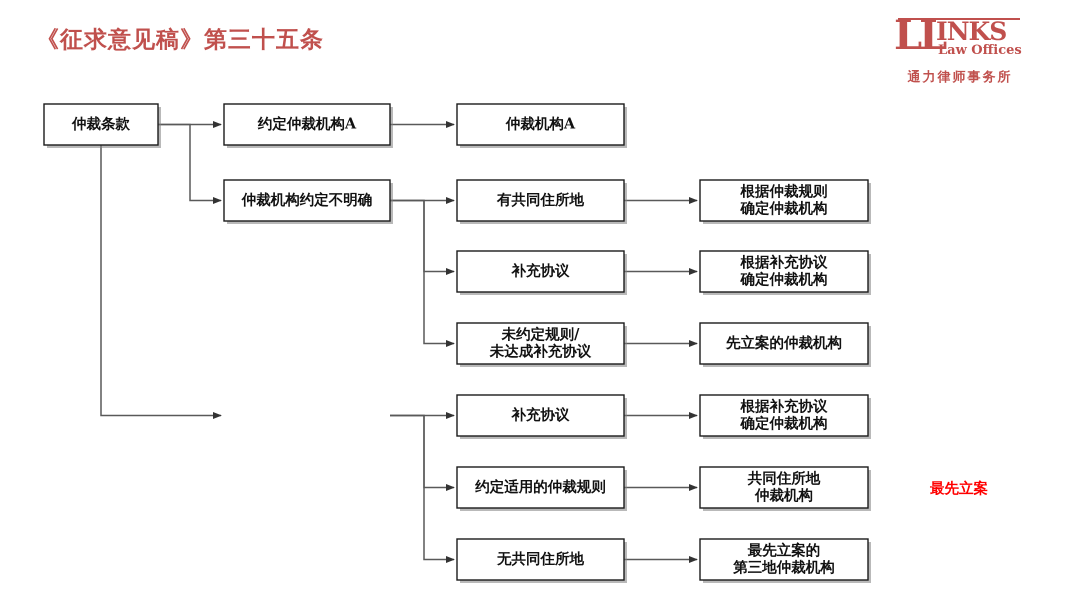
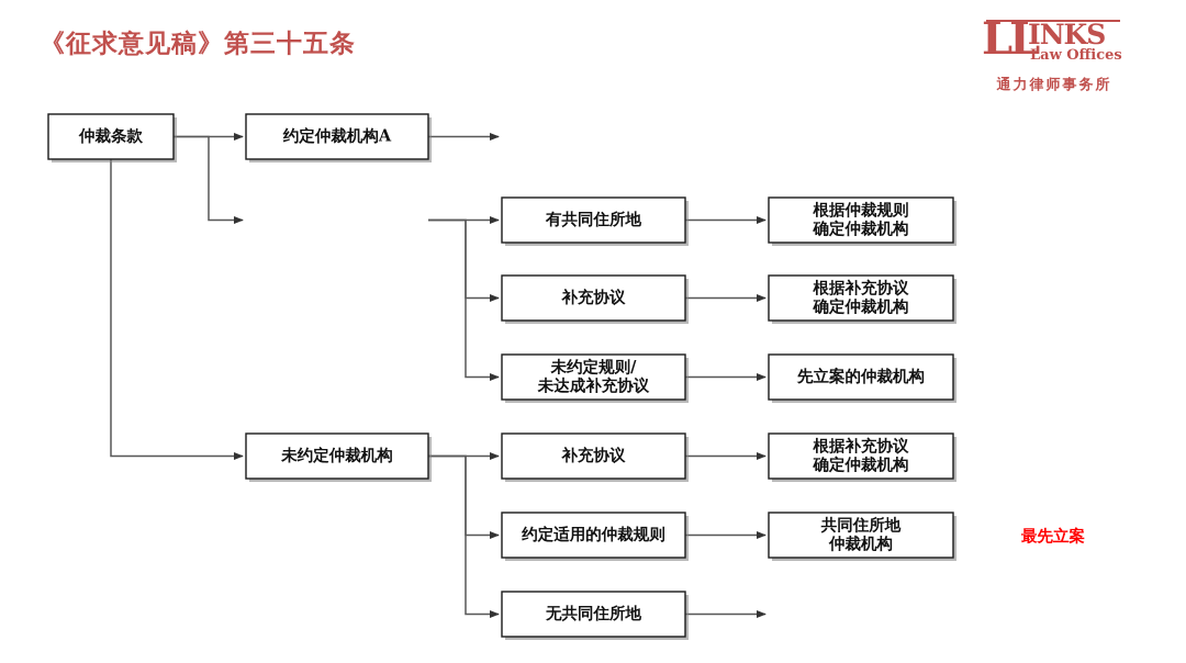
  《征求意见稿》第三十五条
  LL
  INKS
  Law Offices
  通力律师事务所
  仲裁条款
  约定仲裁机构A
- 仲裁机构A
- 仲裁机构约定不明确
  有共同住所地
  根据仲裁规则
  确定仲裁机构
  补充协议
  根据补充协议
  确定仲裁机构
  未约定规则/
  未达成补充协议
  先立案的仲裁机构
+ 未约定仲裁机构
  补充协议
  根据补充协议
  确定仲裁机构
  约定适用的仲裁规则
  共同住所地
  仲裁机构
  无共同住所地
- 最先立案的
- 第三地仲裁机构
  最先立案
